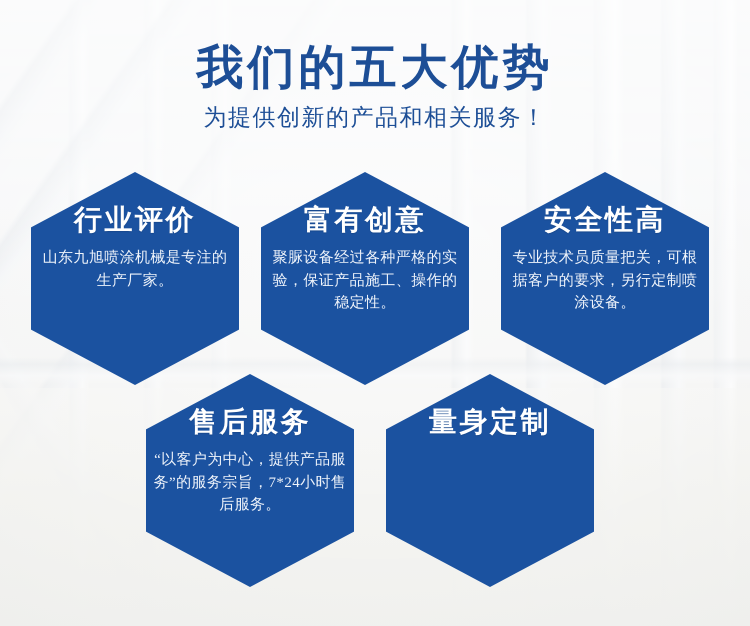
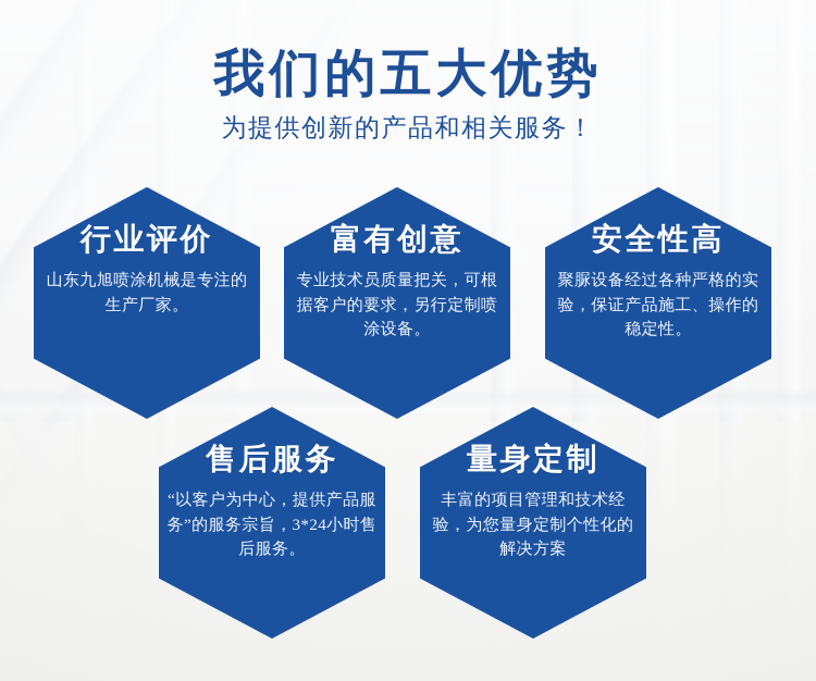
  我们的五大优势
  为提供创新的产品和相关服务！
  行业评价
  山东九旭喷涂机械是专注的生产厂家。
  富有创意
- 聚脲设备经过各种严格的实验，保证产品施工、操作的稳定性。
+ 专业技术员质量把关，可根据客户的要求，另行定制喷涂设备。
  安全性高
- 专业技术员质量把关，可根据客户的要求，另行定制喷涂设备。
+ 聚脲设备经过各种严格的实验，保证产品施工、操作的稳定性。
  售后服务
- “以客户为中心，提供产品服务”的服务宗旨，7*24小时售后服务。
+ “以客户为中心，提供产品服务”的服务宗旨，3*24小时售后服务。
  量身定制
+ 丰富的项目管理和技术经验，为您量身定制个性化的解决方案
